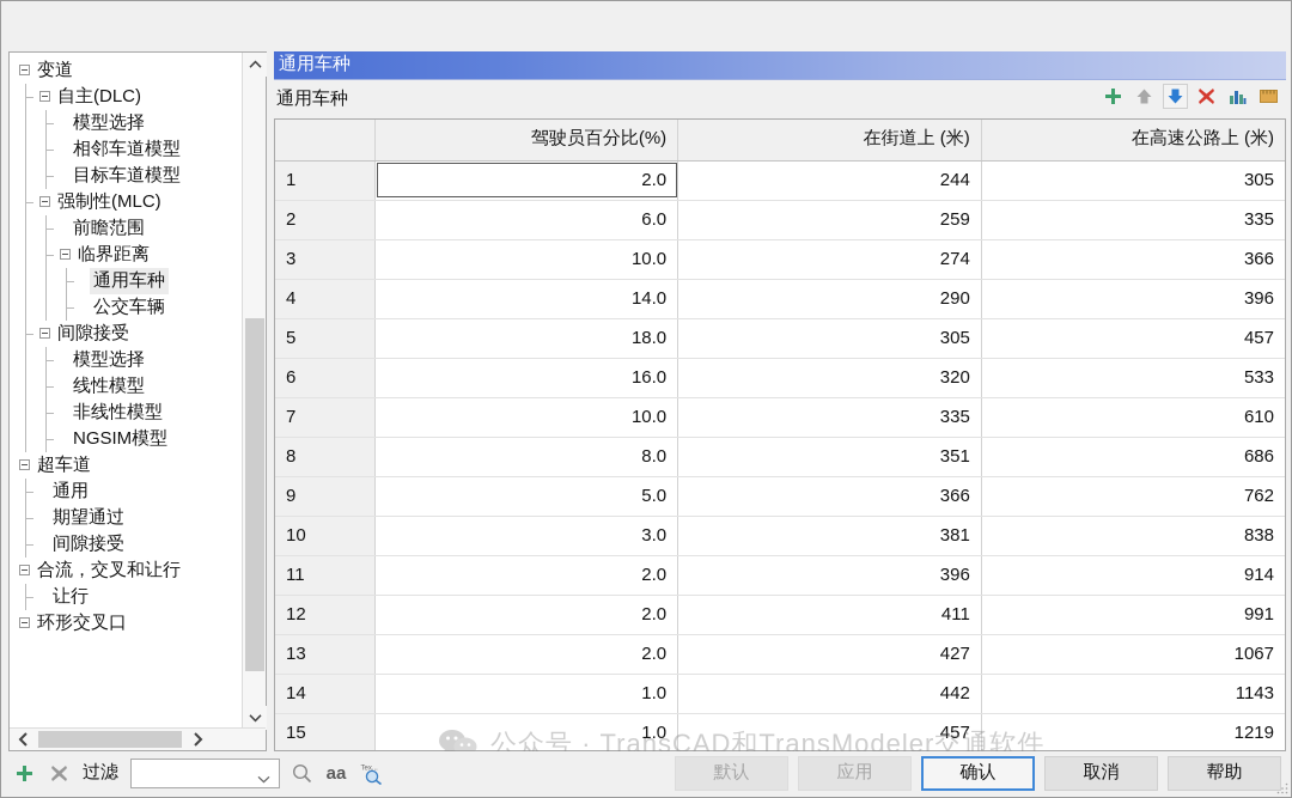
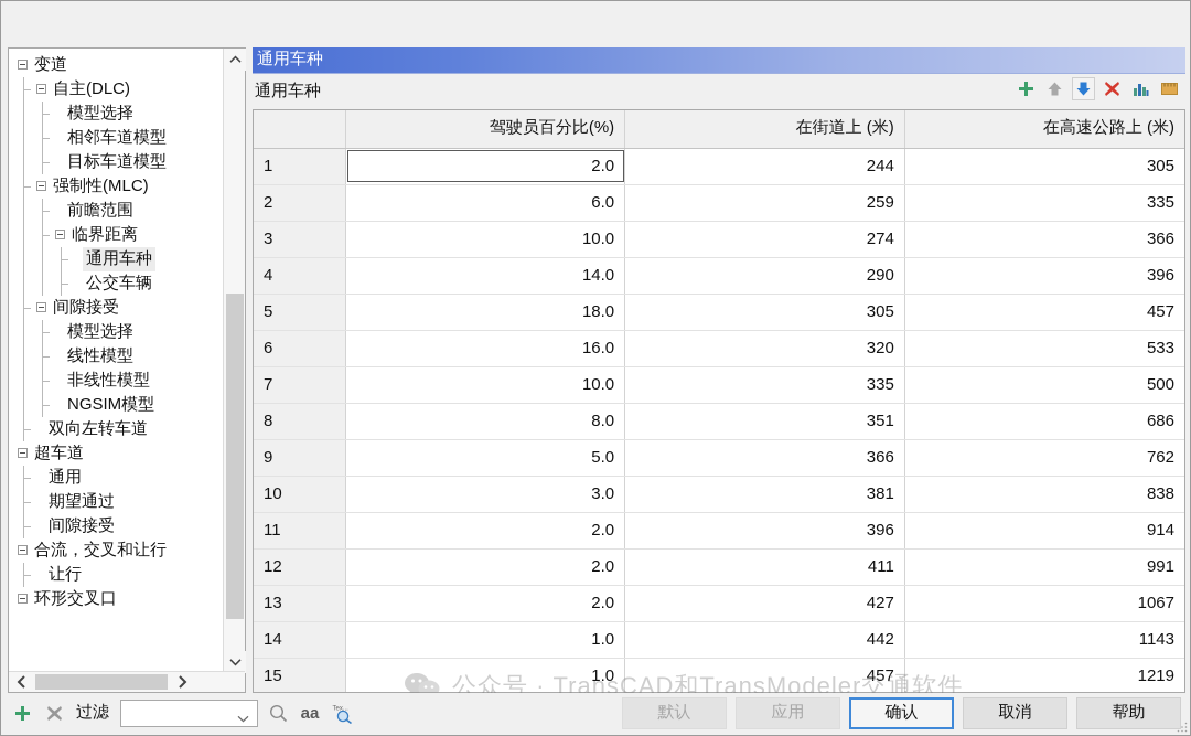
  变道
  自主(DLC)
  模型选择
  相邻车道模型
  目标车道模型
  强制性(MLC)
  前瞻范围
  临界距离
  通用车种
  公交车辆
  间隙接受
  模型选择
  线性模型
  非线性模型
  NGSIM模型
+ 双向左转车道
  超车道
  通用
  期望通过
  间隙接受
  合流，交叉和让行
  让行
  环形交叉口
  通用车种
  通用车种
  	驾驶员百分比(%)	在街道上 (米)	在高速公路上 (米)
  1	2.0	244	305
  2	6.0	259	335
  3	10.0	274	366
  4	14.0	290	396
  5	18.0	305	457
  6	16.0	320	533
- 7	10.0	335	610
+ 7	10.0	335	500
  8	8.0	351	686
  9	5.0	366	762
  10	3.0	381	838
  11	2.0	396	914
  12	2.0	411	991
  13	2.0	427	1067
  14	1.0	442	1143
  15	1.0	457	1219
  公众号 · TransCAD和TransModeler交通软件
  过滤
  aa
  默认
  应用
  确认
  取消
  帮助
